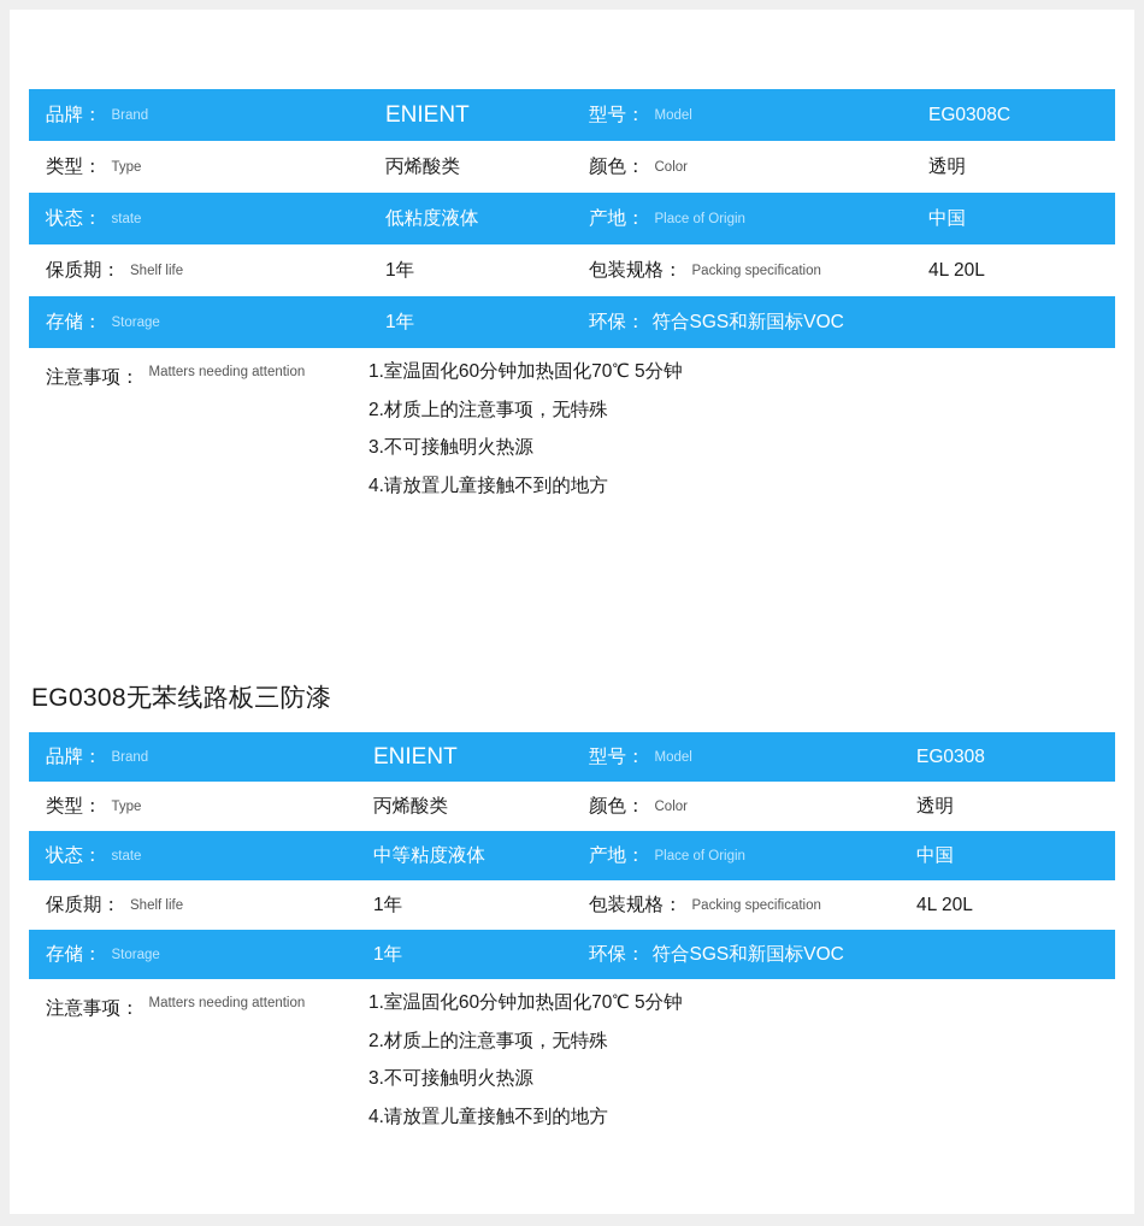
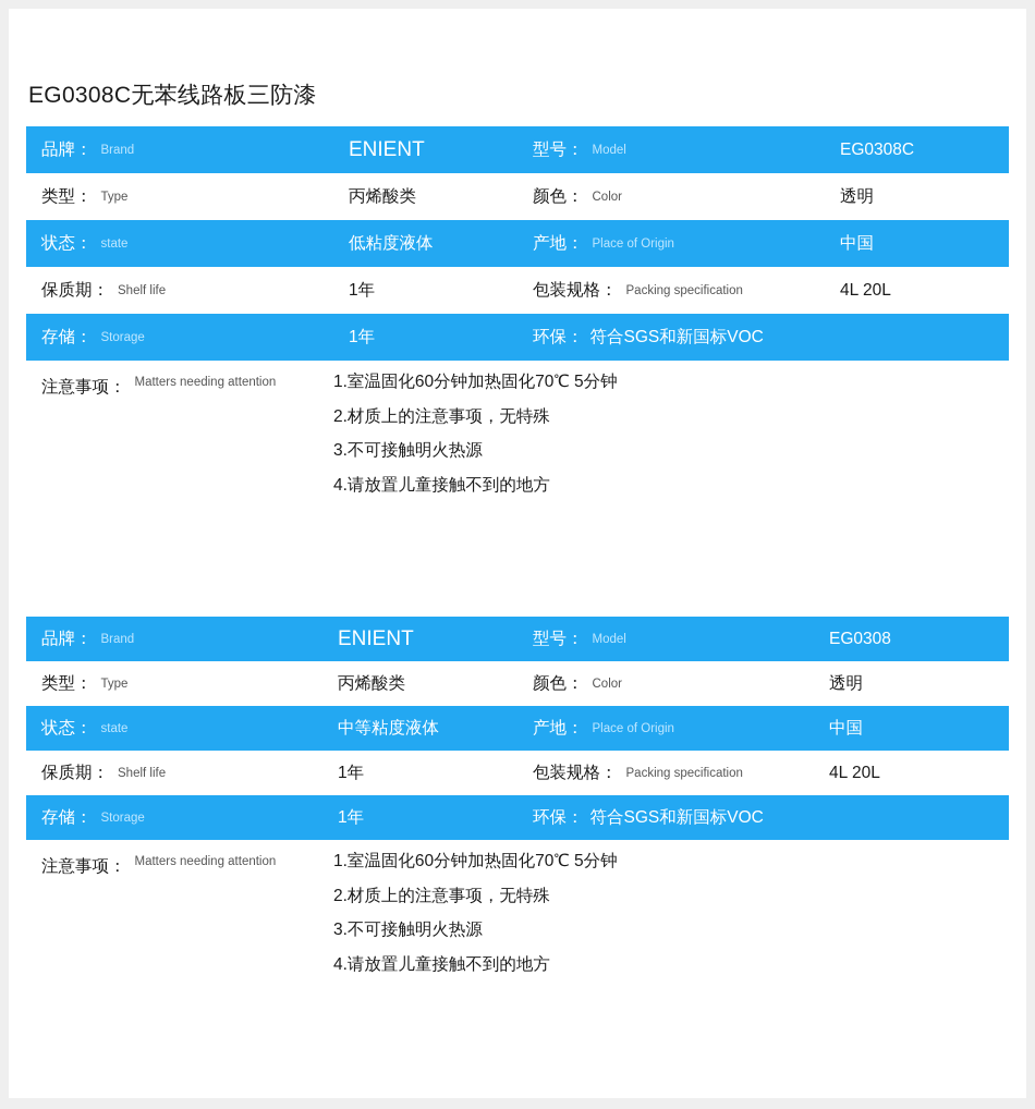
+ EG0308C无苯线路板三防漆
  品牌：
  Brand
  ENIENT
  型号：
  Model
  EG0308C
  类型：
  Type
  丙烯酸类
  颜色：
  Color
  透明
  状态：
  state
  低粘度液体
  产地：
  Place of Origin
  中国
  保质期：
  Shelf life
  1年
  包装规格：
  Packing specification
  4L 20L
  存储：
  Storage
  1年
  环保：
  符合SGS和新国标VOC
  注意事项：
  Matters needing attention
  1.室温固化60分钟加热固化70℃ 5分钟
  2.材质上的注意事项，无特殊
  3.不可接触明火热源
  4.请放置儿童接触不到的地方
- EG0308无苯线路板三防漆
  品牌：
  Brand
  ENIENT
  型号：
  Model
  EG0308
  类型：
  Type
  丙烯酸类
  颜色：
  Color
  透明
  状态：
  state
  中等粘度液体
  产地：
  Place of Origin
  中国
  保质期：
  Shelf life
  1年
  包装规格：
  Packing specification
  4L 20L
  存储：
  Storage
  1年
  环保：
  符合SGS和新国标VOC
  注意事项：
  Matters needing attention
  1.室温固化60分钟加热固化70℃ 5分钟
  2.材质上的注意事项，无特殊
  3.不可接触明火热源
  4.请放置儿童接触不到的地方
